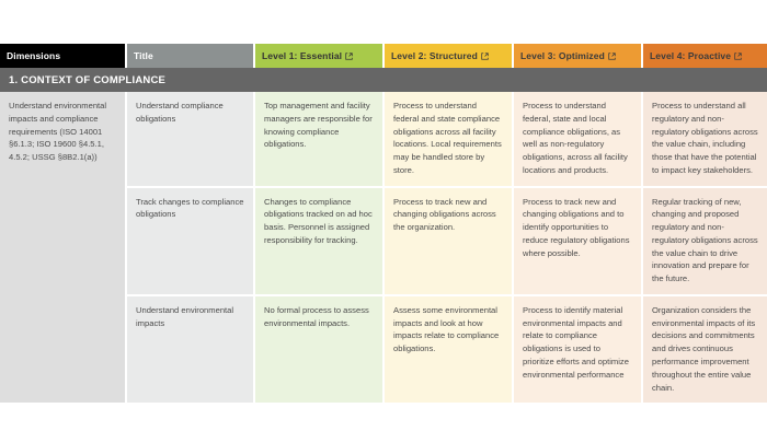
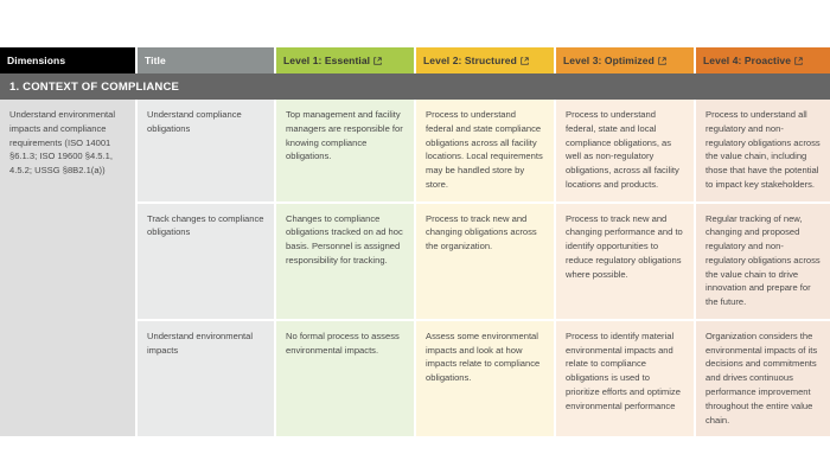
  Dimensions	Title	Level 1: Essential	Level 2: Structured	Level 3: Optimized	Level 4: Proactive
  1. CONTEXT OF COMPLIANCE
  Understand environmental impacts and compliance requirements (ISO 14001 §6.1.3; ISO 19600 §4.5.1, 4.5.2; USSG §8B2.1(a))	Understand compliance obligations	Top management and facility managers are responsible for knowing compliance obligations.	Process to understand federal and state compliance obligations across all facility locations. Local requirements may be handled store by store.	Process to understand federal, state and local compliance obligations, as well as non-regulatory obligations, across all facility locations and products.	Process to understand all regulatory and non-regulatory obligations across the value chain, including those that have the potential to impact key stakeholders.
- Track changes to compliance obligations	Changes to compliance obligations tracked on ad hoc basis. Personnel is assigned responsibility for tracking.	Process to track new and changing obligations across the organization.	Process to track new and changing obligations and to identify opportunities to reduce regulatory obligations where possible.	Regular tracking of new, changing and proposed regulatory and non-regulatory obligations across the value chain to drive innovation and prepare for the future.
+ Track changes to compliance obligations	Changes to compliance obligations tracked on ad hoc basis. Personnel is assigned responsibility for tracking.	Process to track new and changing obligations across the organization.	Process to track new and changing performance and to identify opportunities to reduce regulatory obligations where possible.	Regular tracking of new, changing and proposed regulatory and non-regulatory obligations across the value chain to drive innovation and prepare for the future.
  Understand environmental impacts	No formal process to assess environmental impacts.	Assess some environmental impacts and look at how impacts relate to compliance obligations.	Process to identify material environmental impacts and relate to compliance obligations is used to prioritize efforts and optimize environmental performance	Organization considers the environmental impacts of its decisions and commitments and drives continuous performance improvement throughout the entire value chain.
